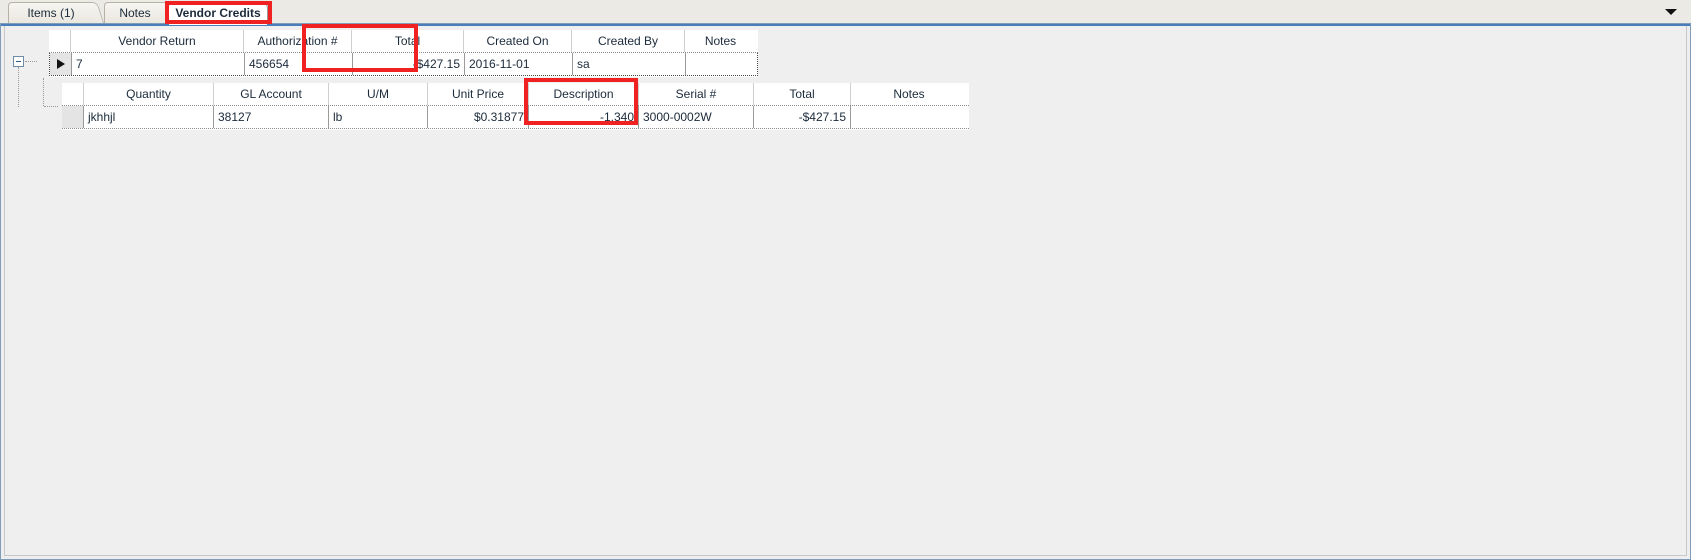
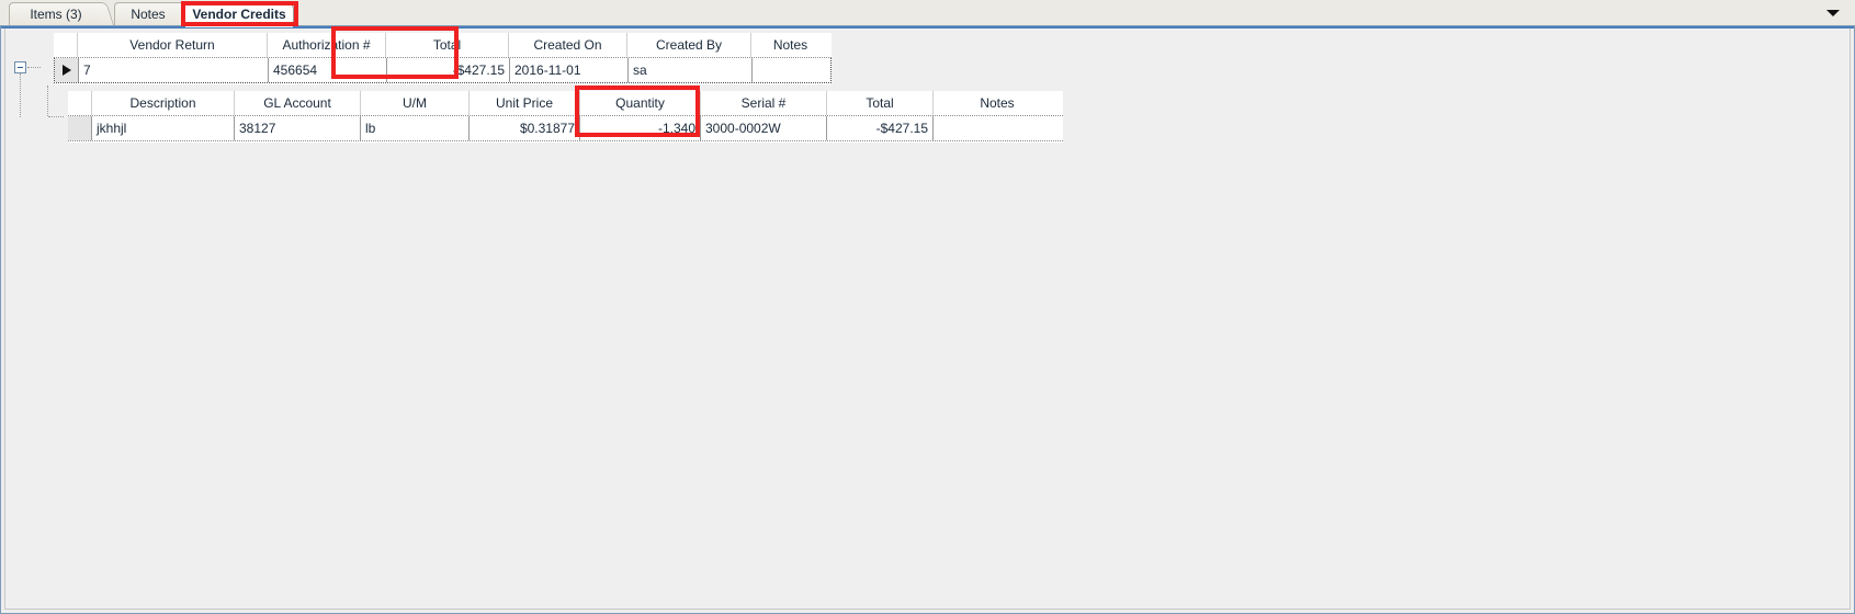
- Items (1)
+ Items (3)
  Notes
  Vendor Credits
  Vendor Return
  Authorization #
  Total
  Created On
  Created By
  Notes
  7
  456654
  -$427.15
  2016-11-01
  sa
- Quantity
+ Description
  GL Account
  U/M
  Unit Price
- Description
+ Quantity
  Serial #
  Total
  Notes
  jkhhjl
  38127
  lb
  $0.31877
  -1,340
  3000-0002W
  -$427.15
